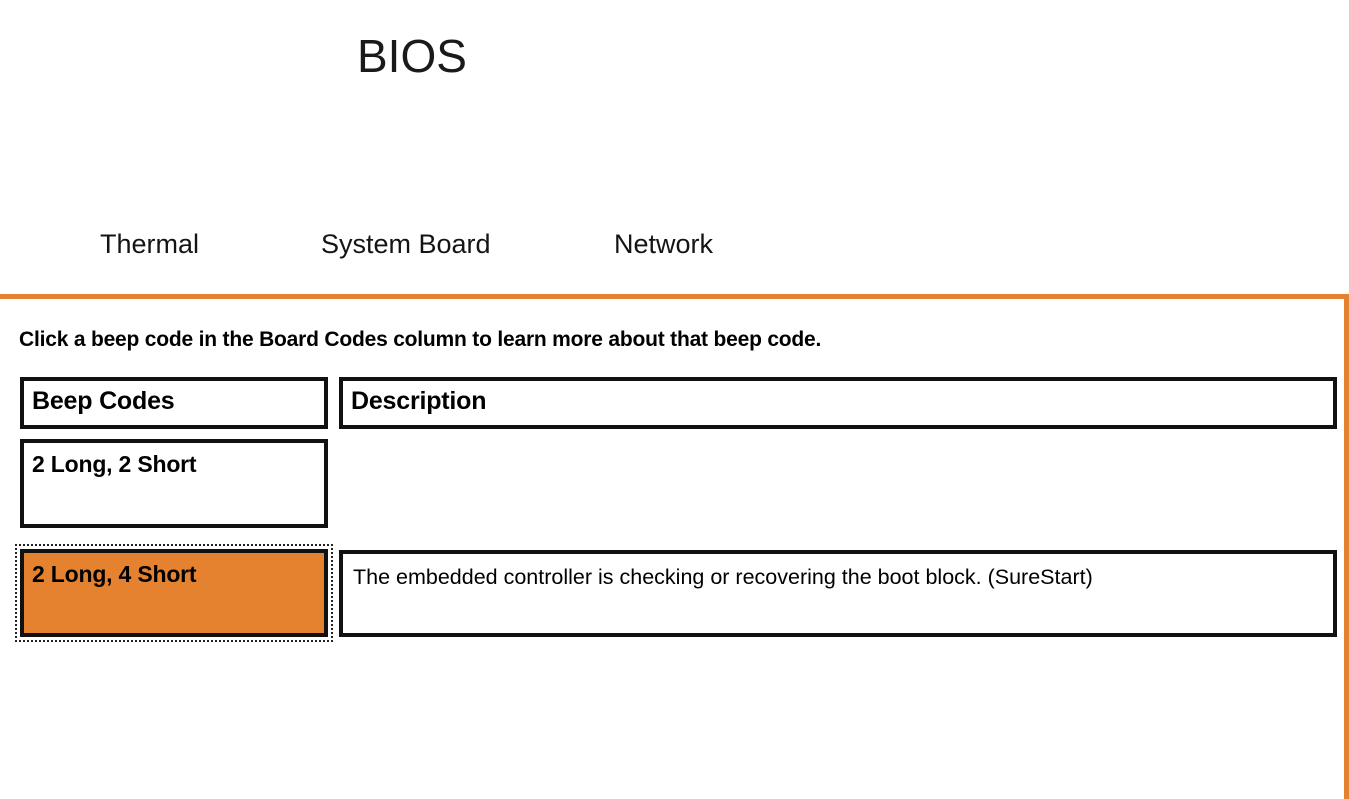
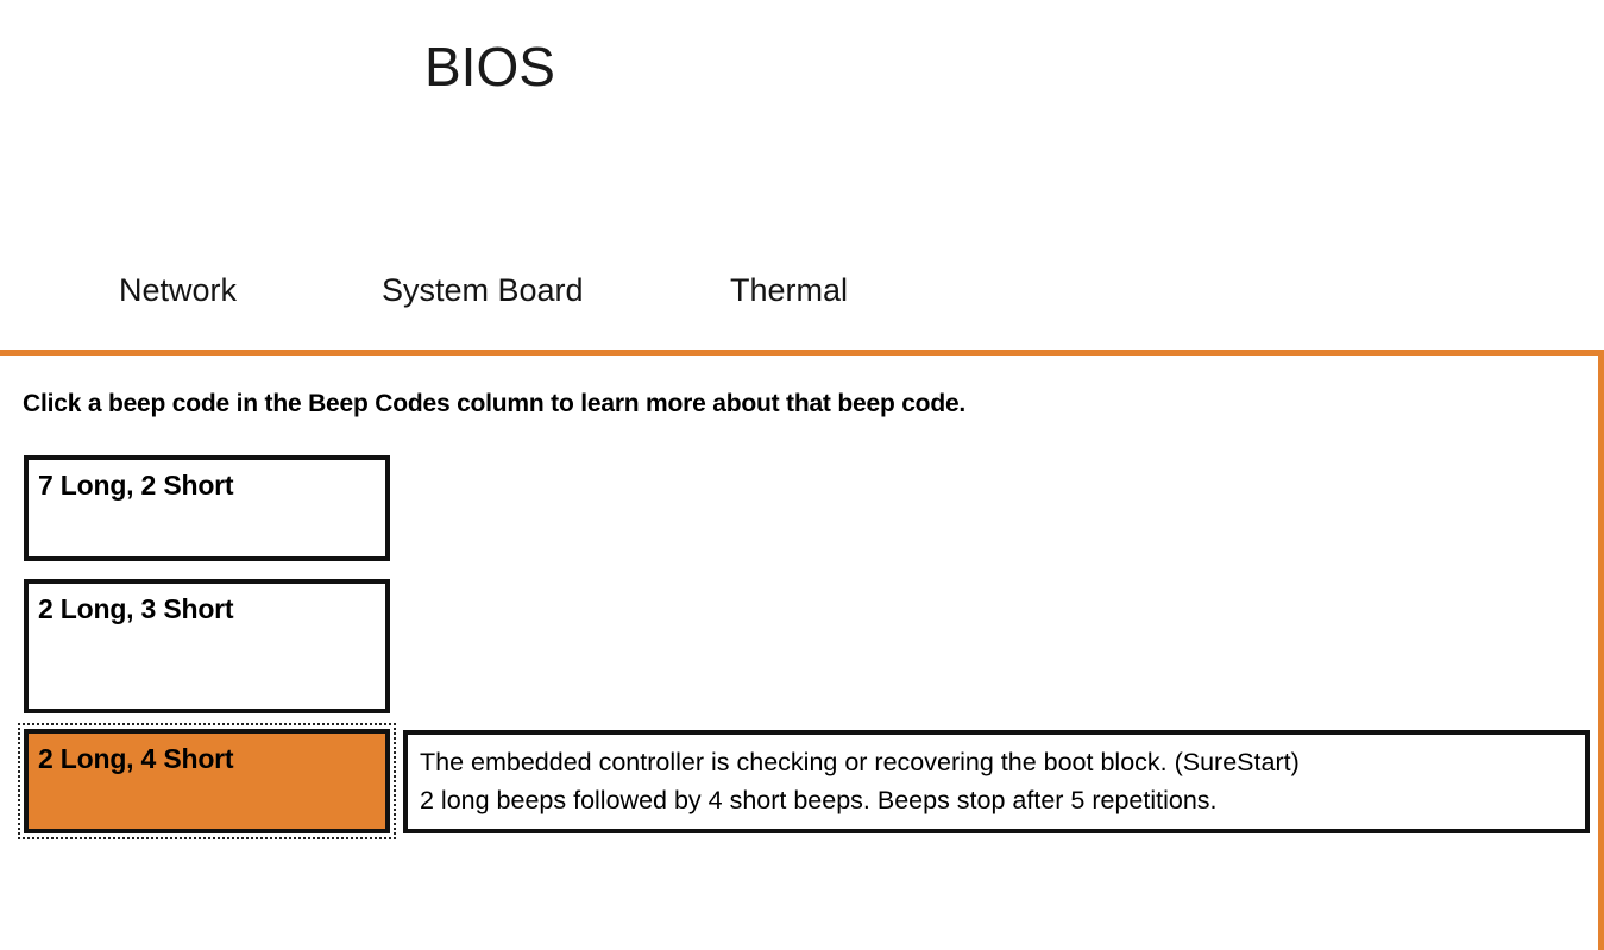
  BIOS
- Thermal
+ Network
  System Board
- Network
+ Thermal
- Click a beep code in the Board Codes column to learn more about that beep code.
+ Click a beep code in the Beep Codes column to learn more about that beep code.
- Beep Codes
- Description
- 2 Long, 2 Short
+ 7 Long, 2 Short
+ 2 Long, 3 Short
  2 Long, 4 Short
  The embedded controller is checking or recovering the boot block. (SureStart)
+ 2 long beeps followed by 4 short beeps. Beeps stop after 5 repetitions.
